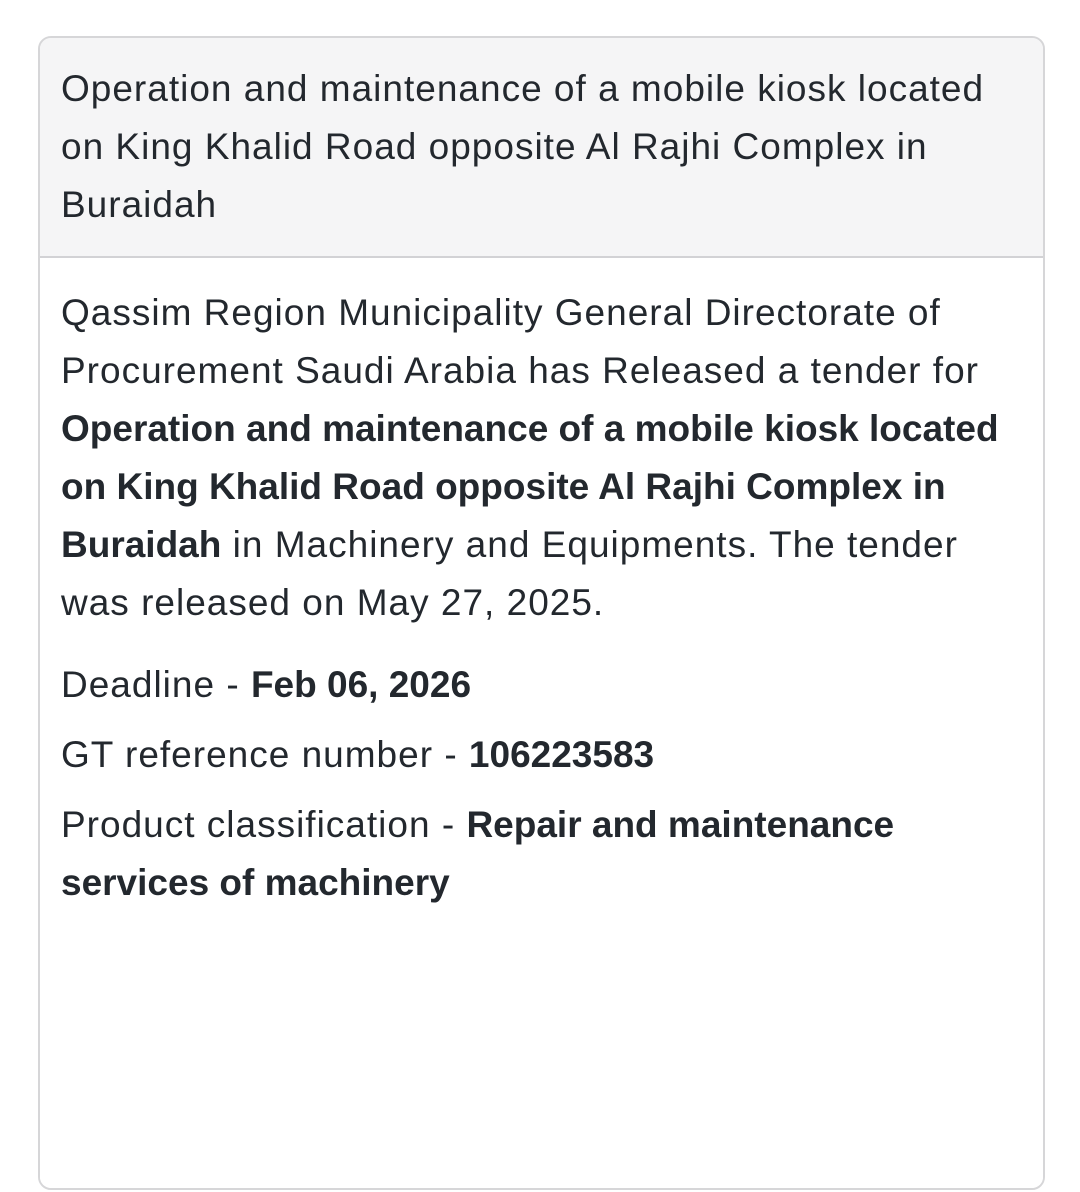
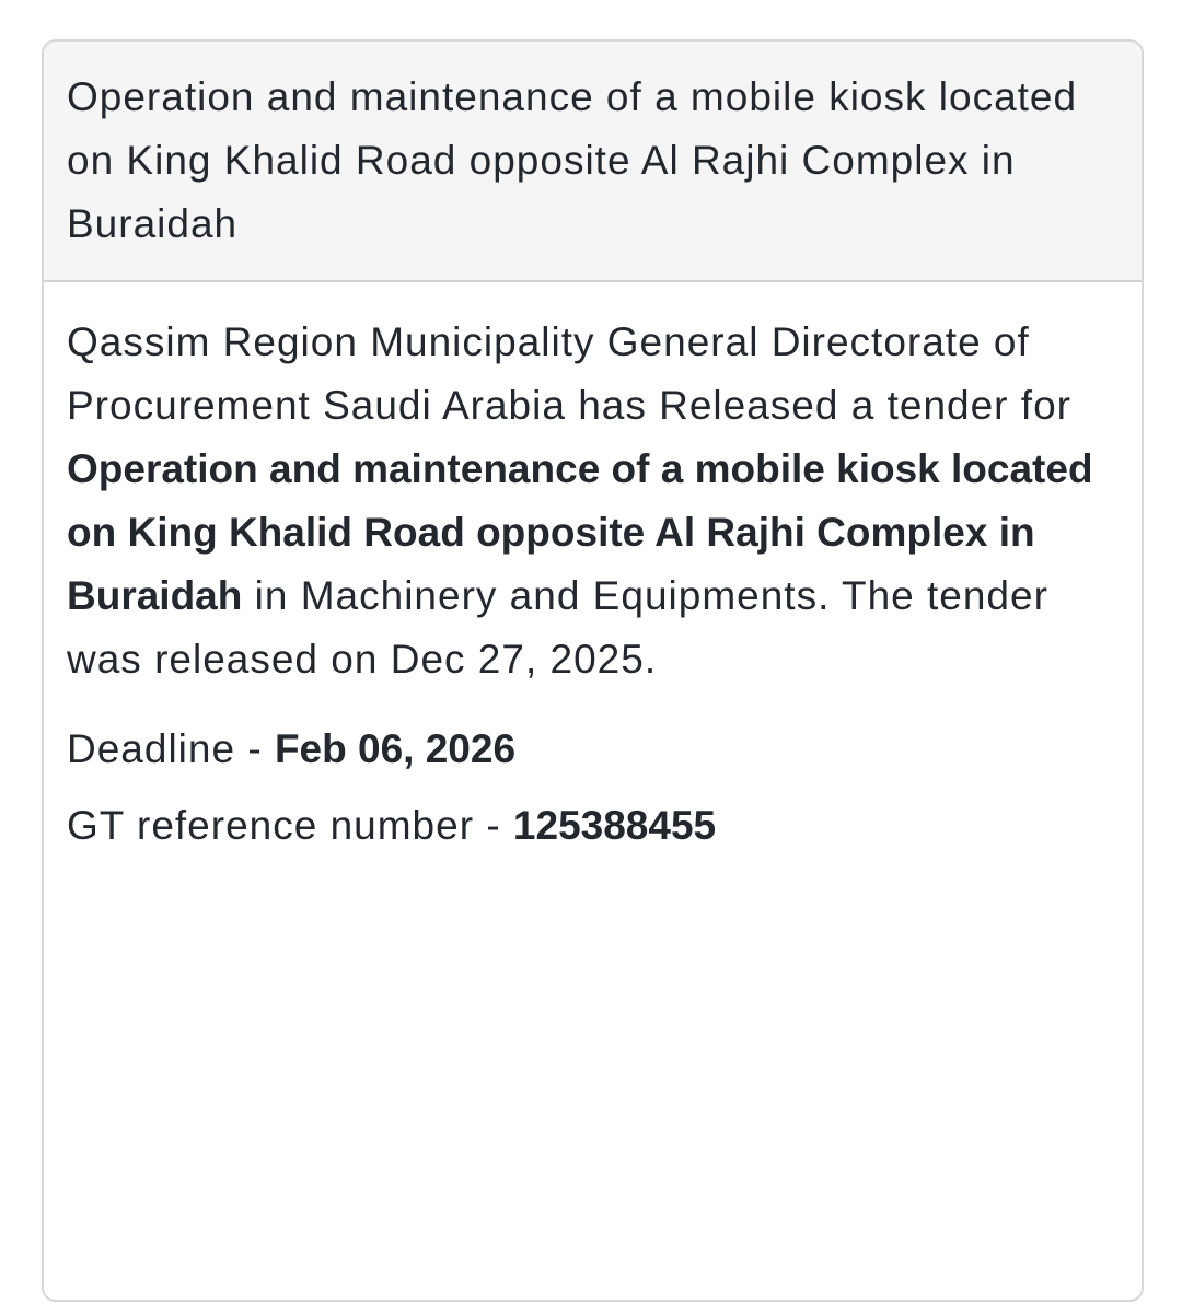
  Operation and maintenance of a mobile kiosk located on King Khalid Road opposite Al Rajhi Complex in Buraidah
- Qassim Region Municipality General Directorate of Procurement Saudi Arabia has Released a tender for Operation and maintenance of a mobile kiosk located on King Khalid Road opposite Al Rajhi Complex in Buraidah in Machinery and Equipments. The tender was released on May 27, 2025.
+ Qassim Region Municipality General Directorate of Procurement Saudi Arabia has Released a tender for Operation and maintenance of a mobile kiosk located on King Khalid Road opposite Al Rajhi Complex in Buraidah in Machinery and Equipments. The tender was released on Dec 27, 2025.
  Deadline - Feb 06, 2026
- GT reference number - 106223583
+ GT reference number - 125388455
- Product classification - Repair and maintenance services of machinery
